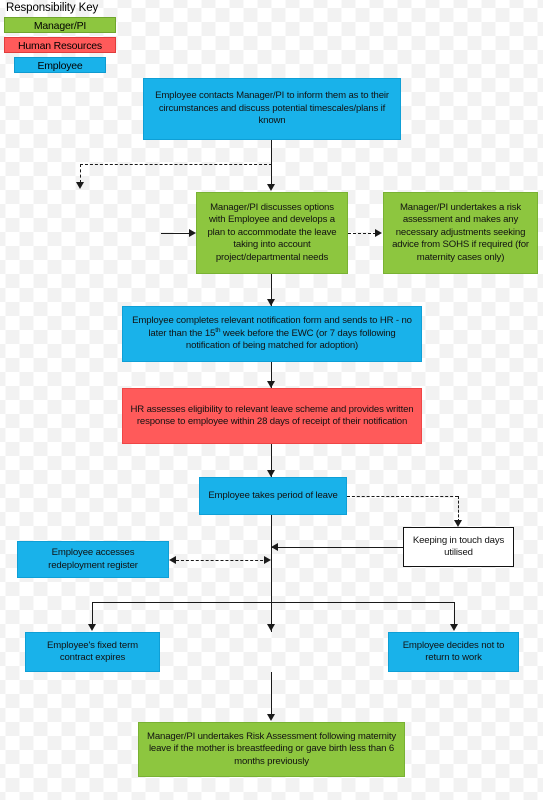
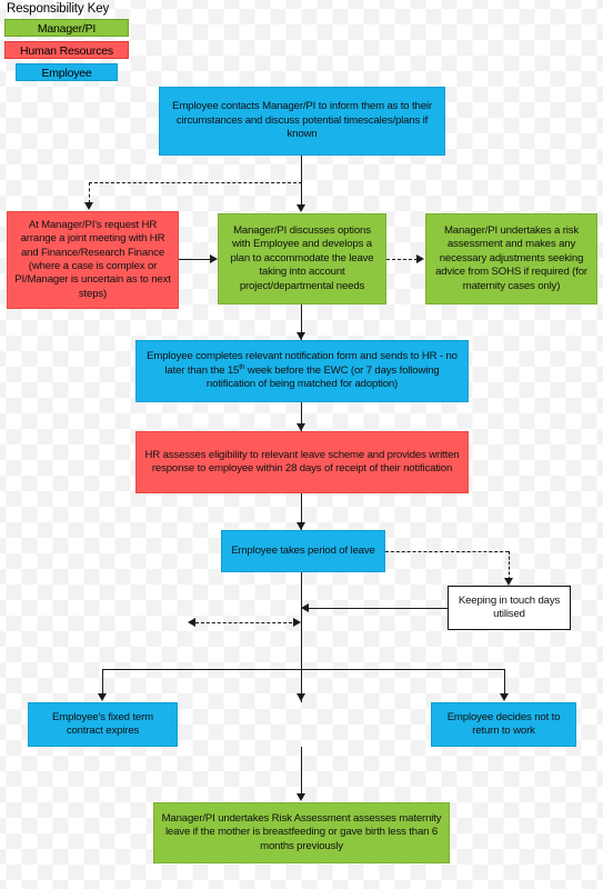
  Responsibility Key
  Manager/PI
  Human Resources
  Employee
  Employee contacts Manager/PI to inform them as to their circumstances and discuss potential timescales/plans if known
+ At Manager/PI's request HR arrange a joint meeting with HR and Finance/Research Finance (where a case is complex or PI/Manager is uncertain as to next steps)
  Manager/PI discusses options with Employee and develops a plan to accommodate the leave taking into account project/departmental needs
  Manager/PI undertakes a risk assessment and makes any necessary adjustments seeking advice from SOHS if required (for maternity cases only)
  Employee completes relevant notification form and sends to HR - no later than the 15 week before the EWC (or 7 days following notification of being matched for adoption)
  HR assesses eligibility to relevant leave scheme and provides written response to employee within 28 days of receipt of their notification
  Employee takes period of leave
  Keeping in touch days utilised
- Employee accesses redeployment register
  Employee's fixed term contract expires
  Employee decides not to return to work
- Manager/PI undertakes Risk Assessment following maternity leave if the mother is breastfeeding or gave birth less than 6 months previously
+ Manager/PI undertakes Risk Assessment assesses maternity leave if the mother is breastfeeding or gave birth less than 6 months previously
